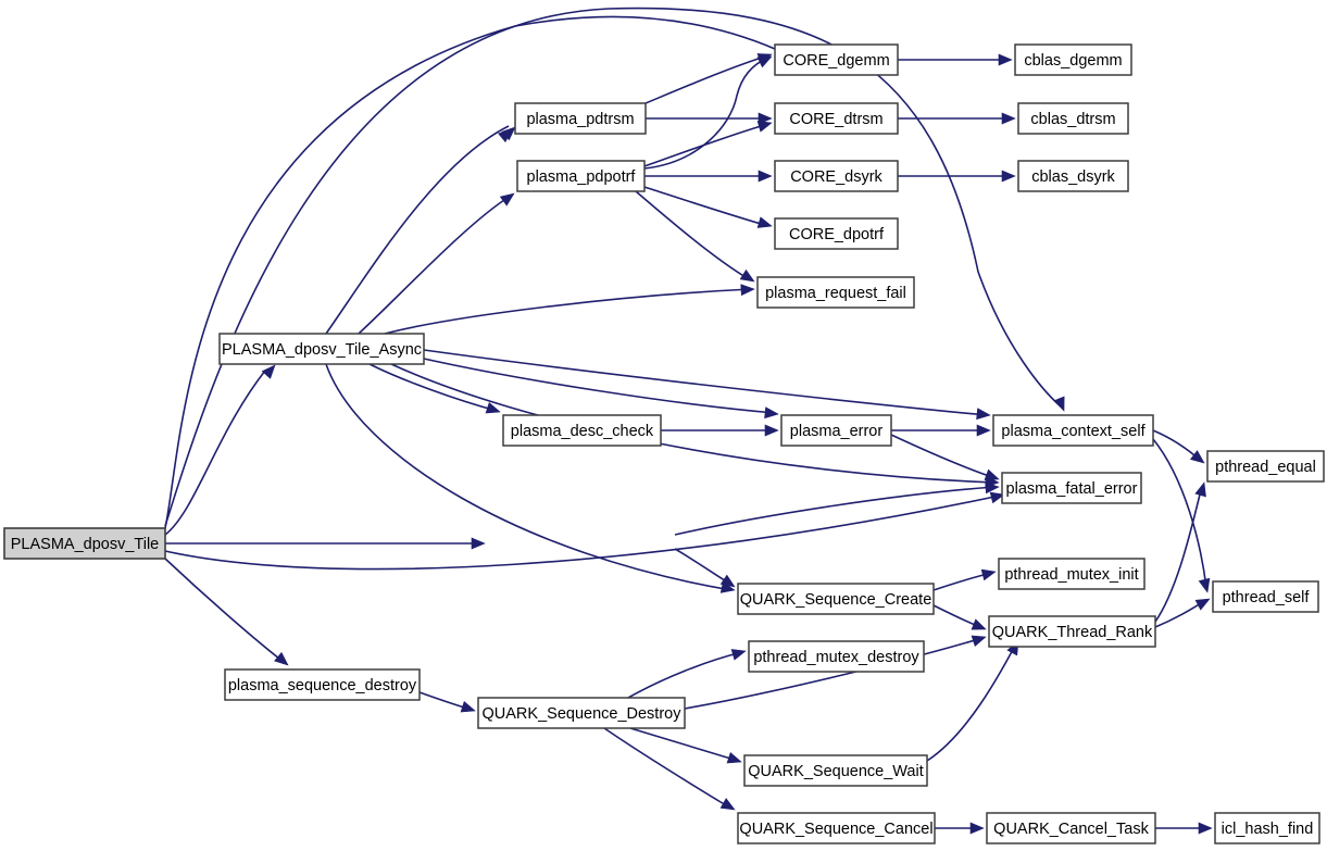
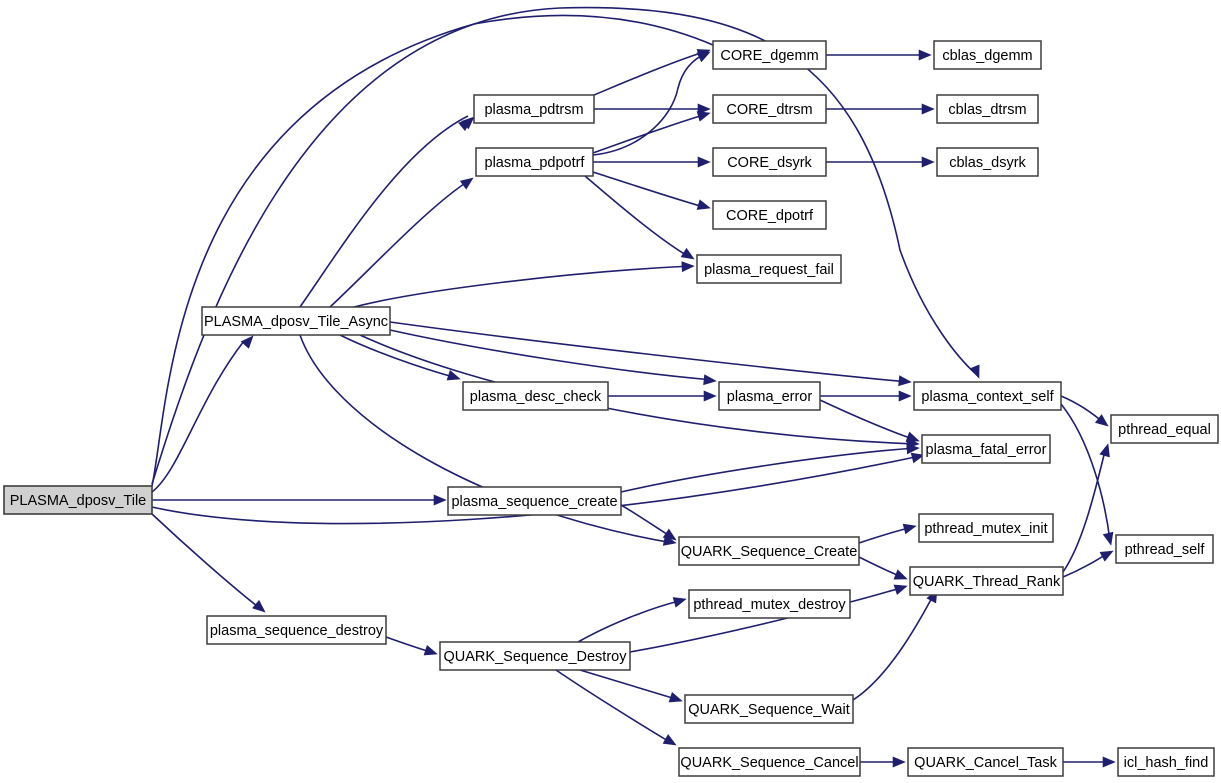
  PLASMA_dposv_Tile
  PLASMA_dposv_Tile_Async
  plasma_pdtrsm
  plasma_pdpotrf
  CORE_dgemm
  CORE_dtrsm
  CORE_dsyrk
  CORE_dpotrf
  cblas_dgemm
  cblas_dtrsm
  cblas_dsyrk
  plasma_request_fail
  plasma_desc_check
  plasma_error
  plasma_context_self
  plasma_fatal_error
  pthread_equal
  pthread_self
+ plasma_sequence_create
  pthread_mutex_init
  QUARK_Sequence_Create
  QUARK_Thread_Rank
  pthread_mutex_destroy
  plasma_sequence_destroy
  QUARK_Sequence_Destroy
  QUARK_Sequence_Wait
  QUARK_Sequence_Cancel
  QUARK_Cancel_Task
  icl_hash_find
